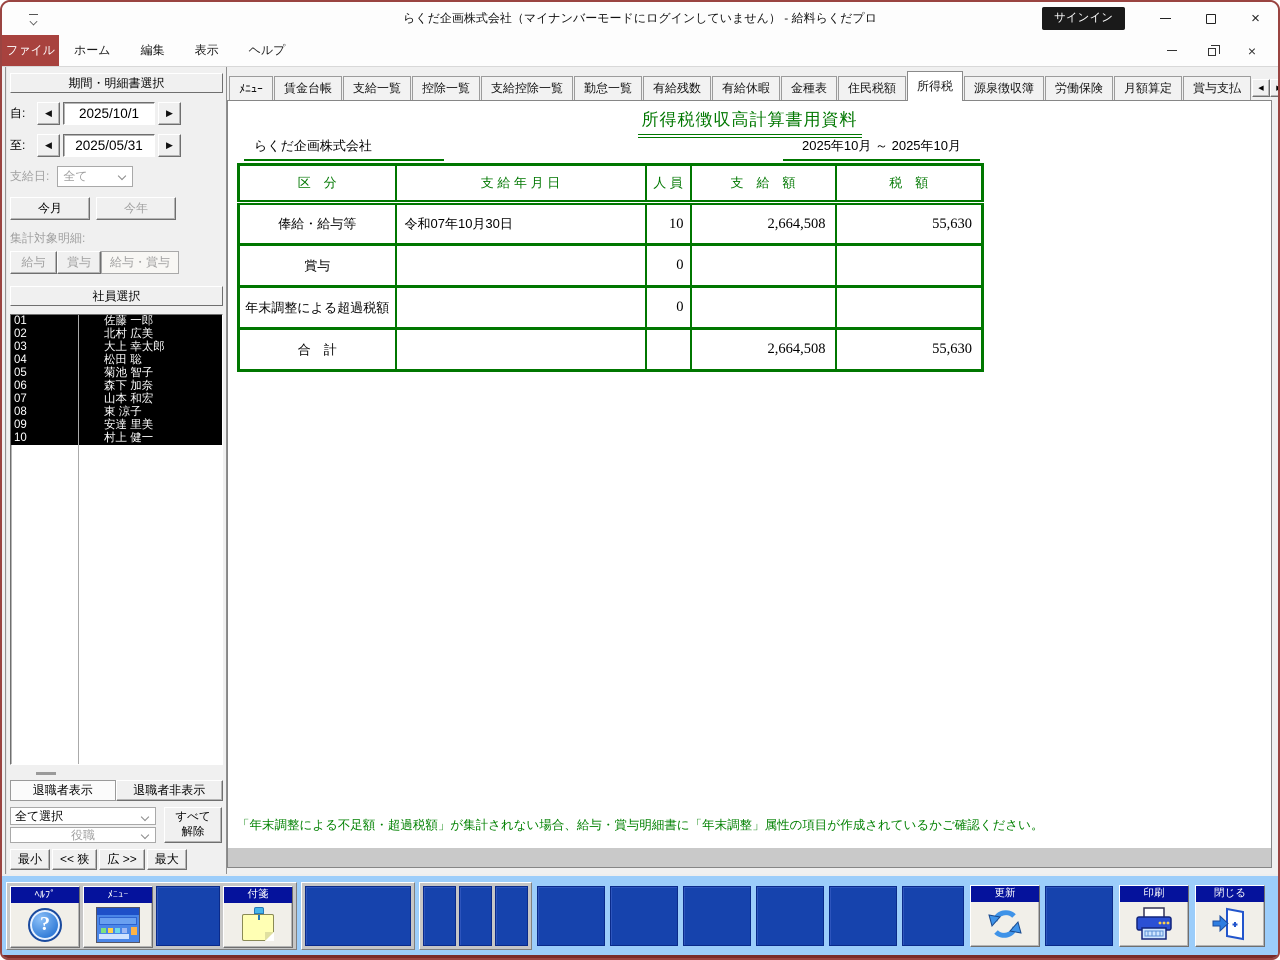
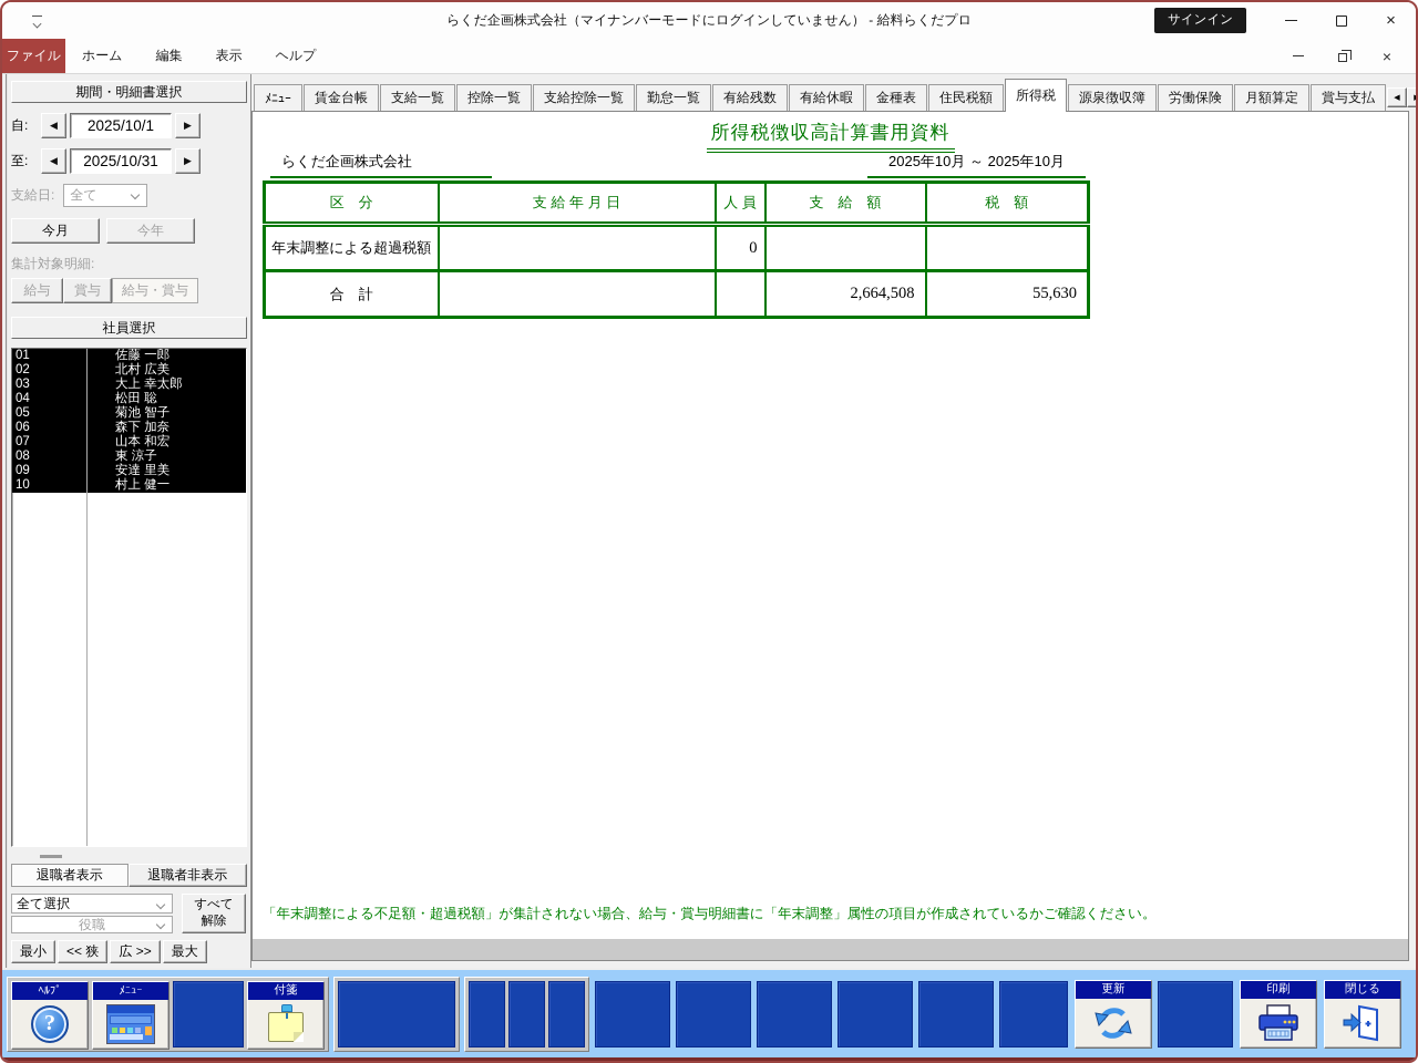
  らくだ企画株式会社（マイナンバーモードにログインしていません） - 給料らくだプロ
  サインイン
  ×
  ファイル
  ホーム
  編集
  表示
  ヘルプ
  ×
  期間・明細書選択
  自:
  ◀
  2025/10/1
  ▶
  至:
  ◀
- 2025/05/31
+ 2025/10/31
  ▶
  支給日:
  全て
  今月
  今年
  集計対象明細:
  給与
  賞与
  給与・賞与
  社員選択
  01
  佐藤 一郎
  02
  北村 広美
  03
  大上 幸太郎
  04
  松田 聡
  05
  菊池 智子
  06
  森下 加奈
  07
  山本 和宏
  08
  東 涼子
  09
  安達 里美
  10
  村上 健一
  退職者表示
  退職者非表示
  全て選択
  役職
  すべて
  解除
  最小
  << 狭
  広 >>
  最大
  ﾒﾆｭｰ
  賃金台帳
  支給一覧
  控除一覧
  支給控除一覧
  勤怠一覧
  有給残数
  有給休暇
  金種表
  住民税額
  所得税
  源泉徴収簿
  労働保険
  月額算定
  賞与支払
  所得税徴収高計算書用資料
  らくだ企画株式会社
  2025年10月 ～ 2025年10月
  区 分	支 給 年 月 日	人 員	支 給 額	税 額
- 俸給・給与等	令和07年10月30日	10	2,664,508	55,630
- 賞与		0
  年末調整による超過税額		0
  合 計			2,664,508	55,630
  「年末調整による不足額・超過税額」が集計されない場合、給与・賞与明細書に「年末調整」属性の項目が作成されているかご確認ください。
  ﾍﾙﾌﾟ
  ?
  ﾒﾆｭｰ
  付箋
  更新
  印刷
  閉じる
